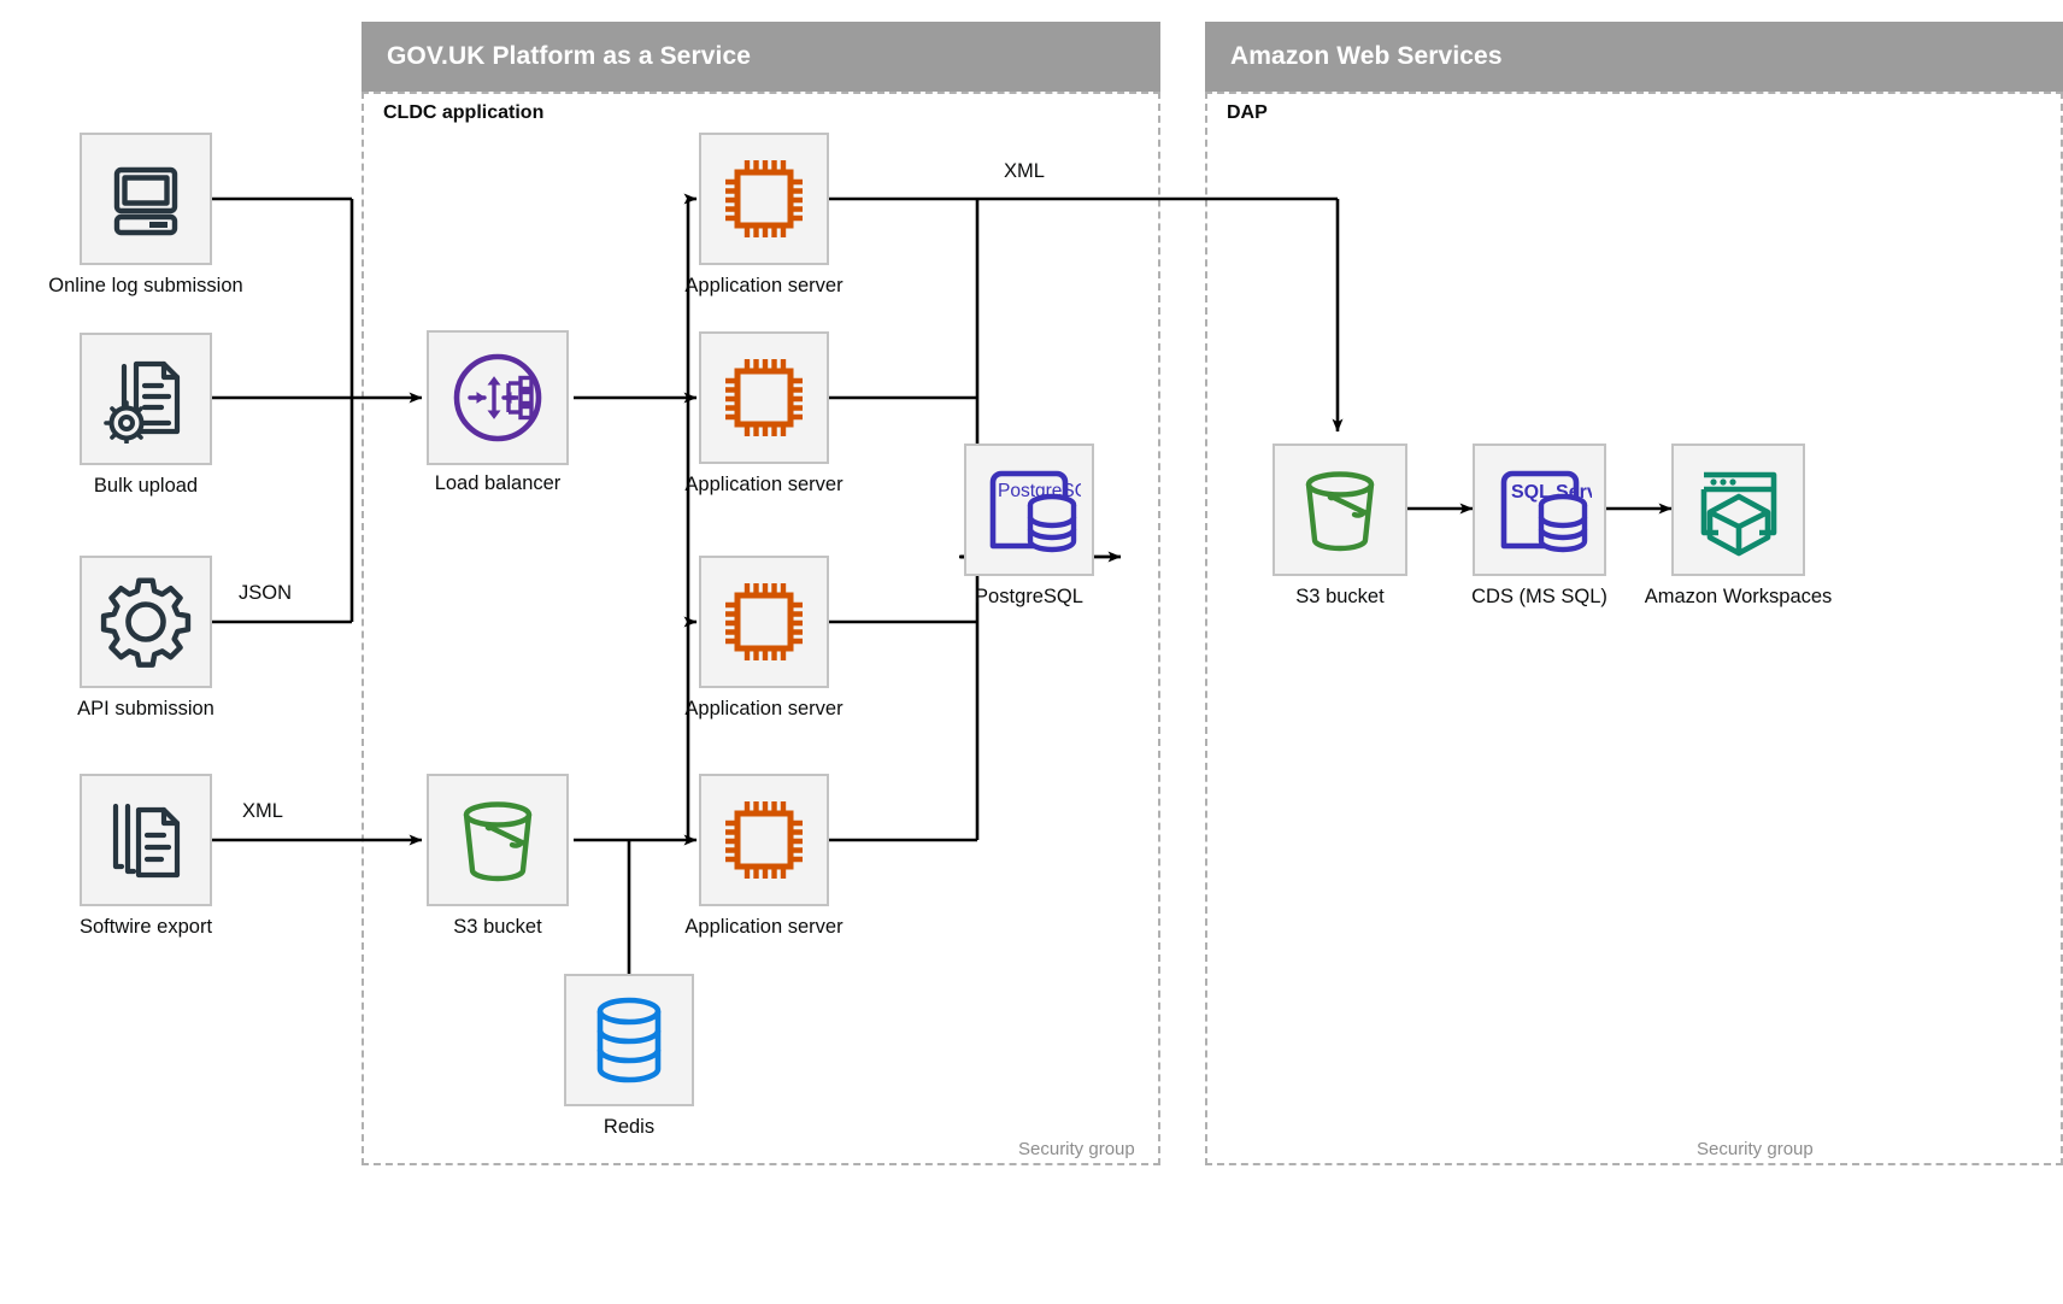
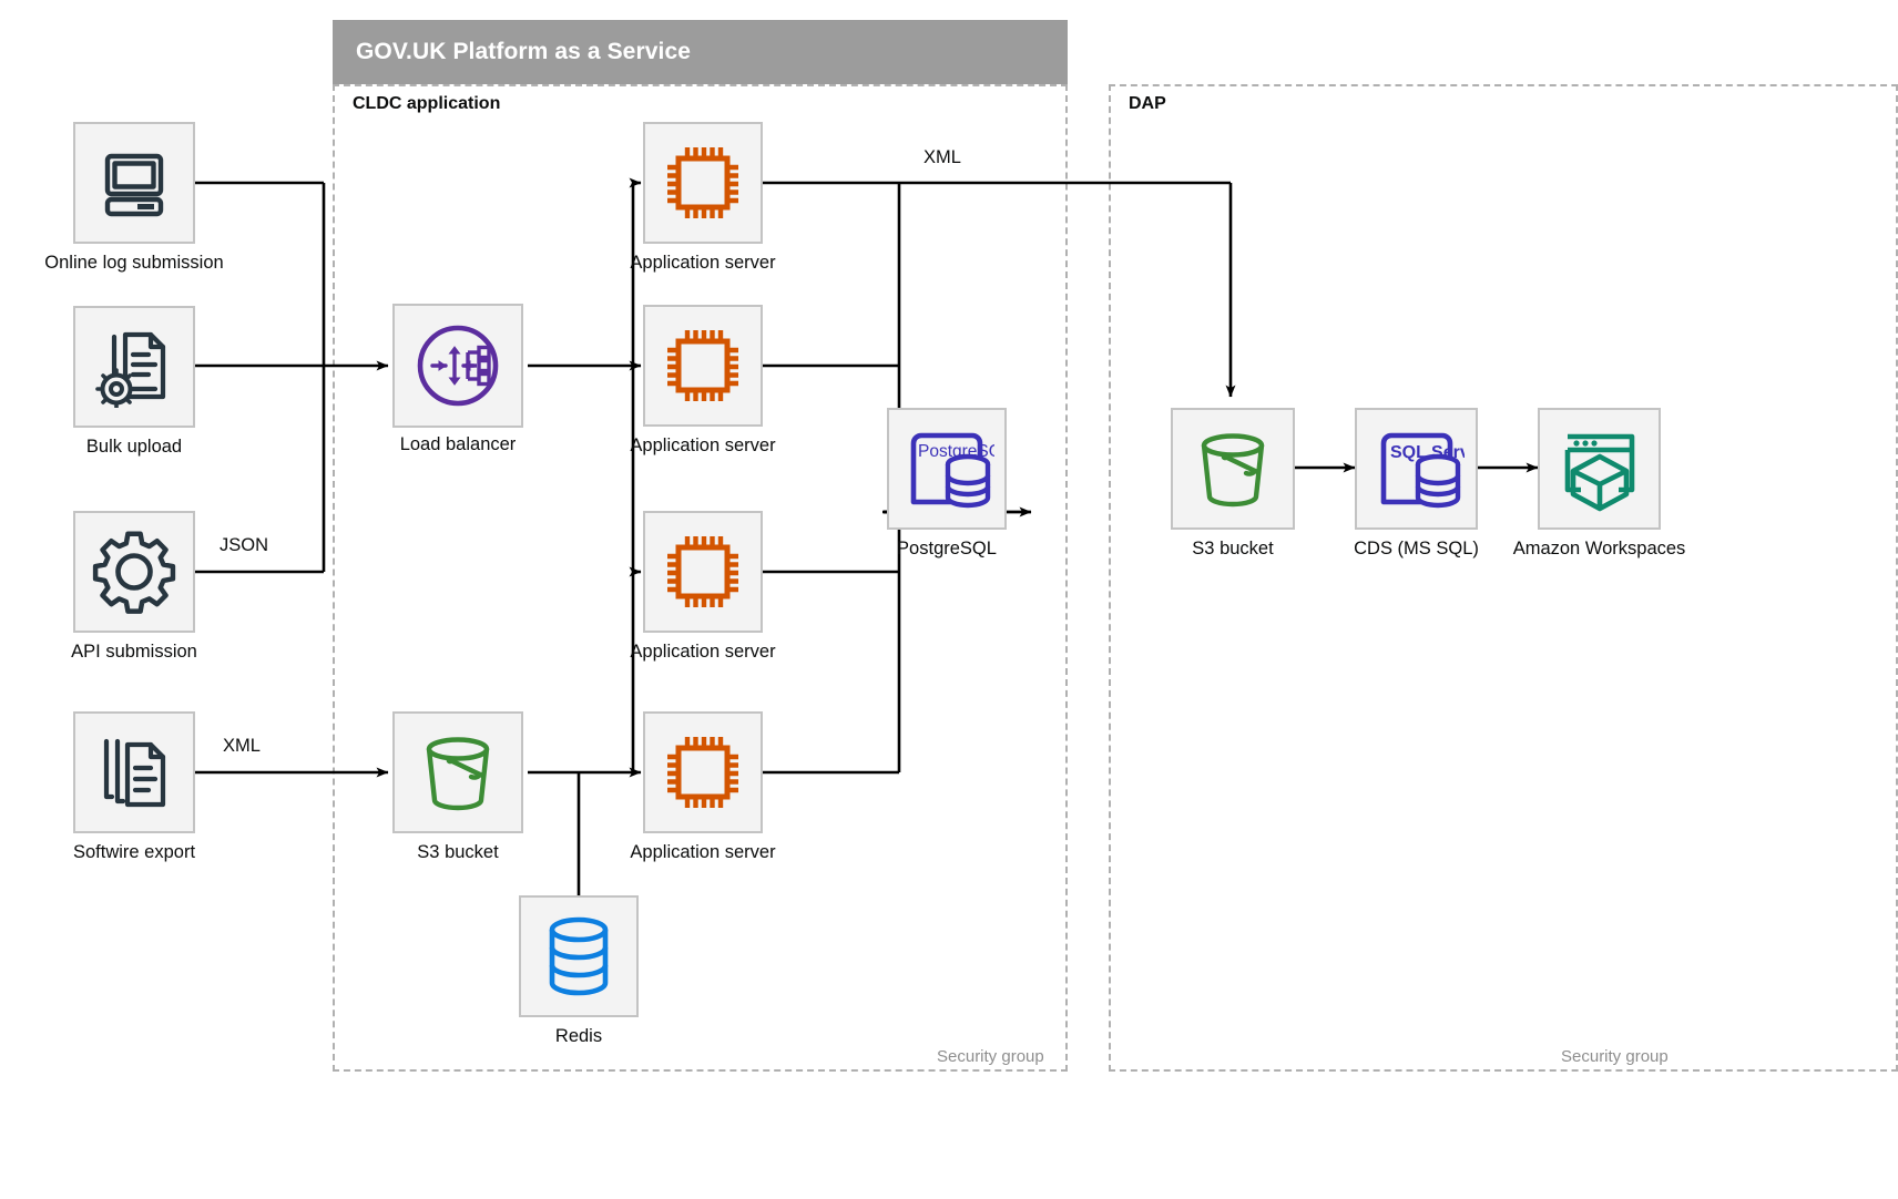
  GOV.UK Platform as a Service
  CLDC application
  Security group
- Amazon Web Services
  DAP
  Security group
  JSON
  XML
  XML
  Online log submission
  Bulk upload
  API submission
  Softwire export
  Load balancer
  Application server
  Application server
  Application server
  Application server
  PostgreS
  PostgreSQL
  S3 bucket
  Redis
  S3 bucket
  CDS (MS SQL)
  Amazon Workspaces
